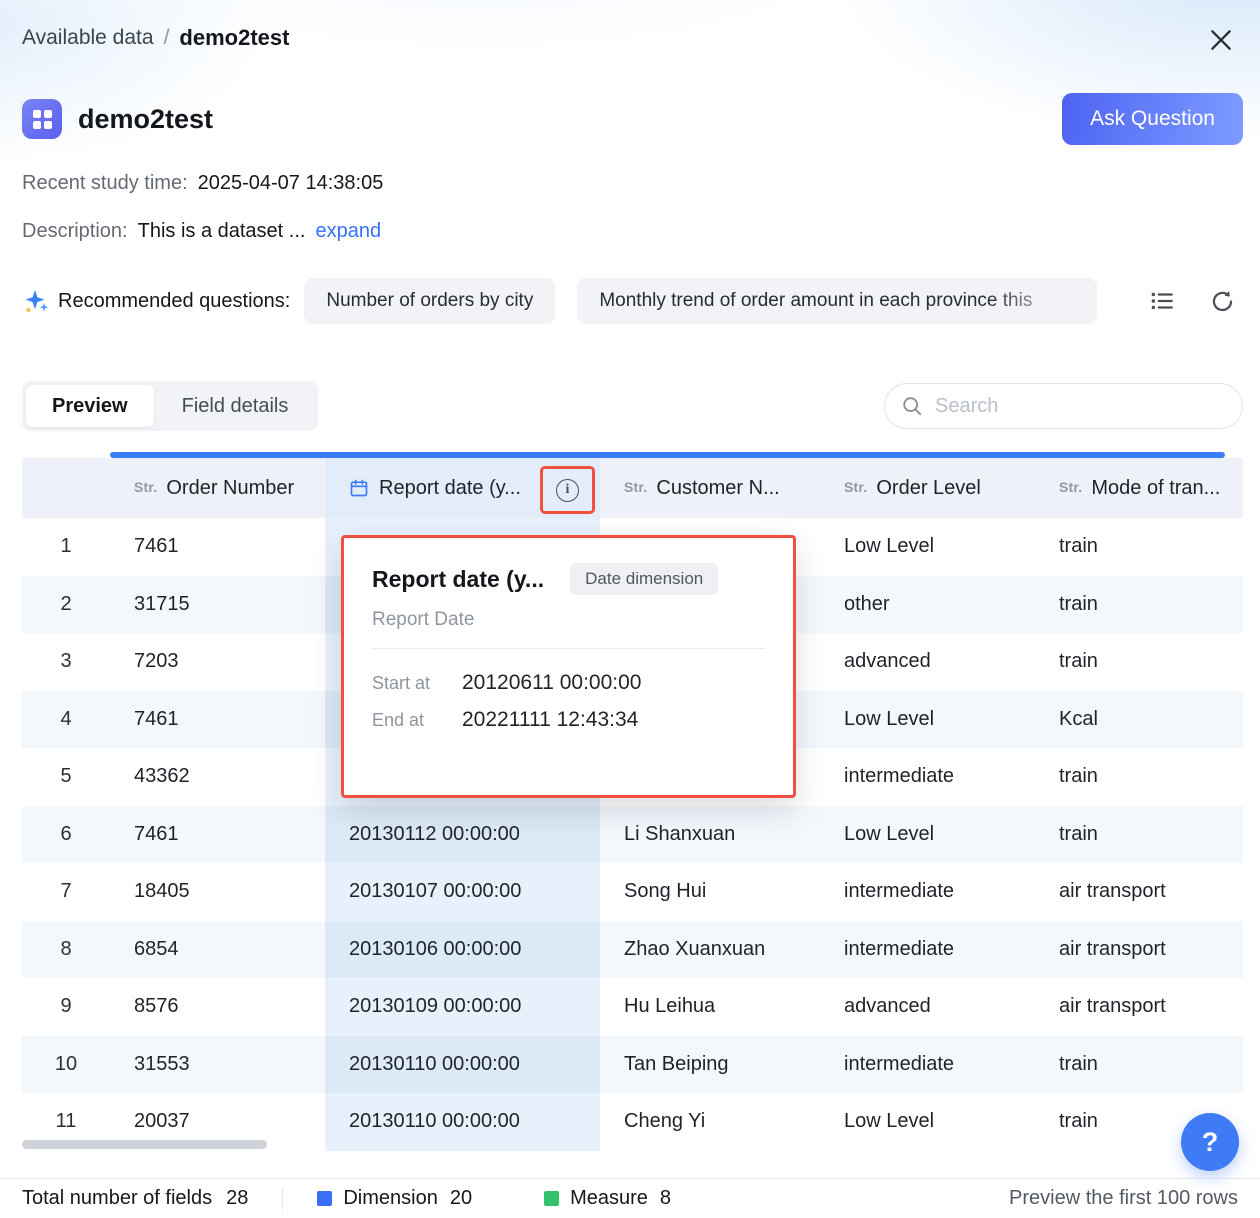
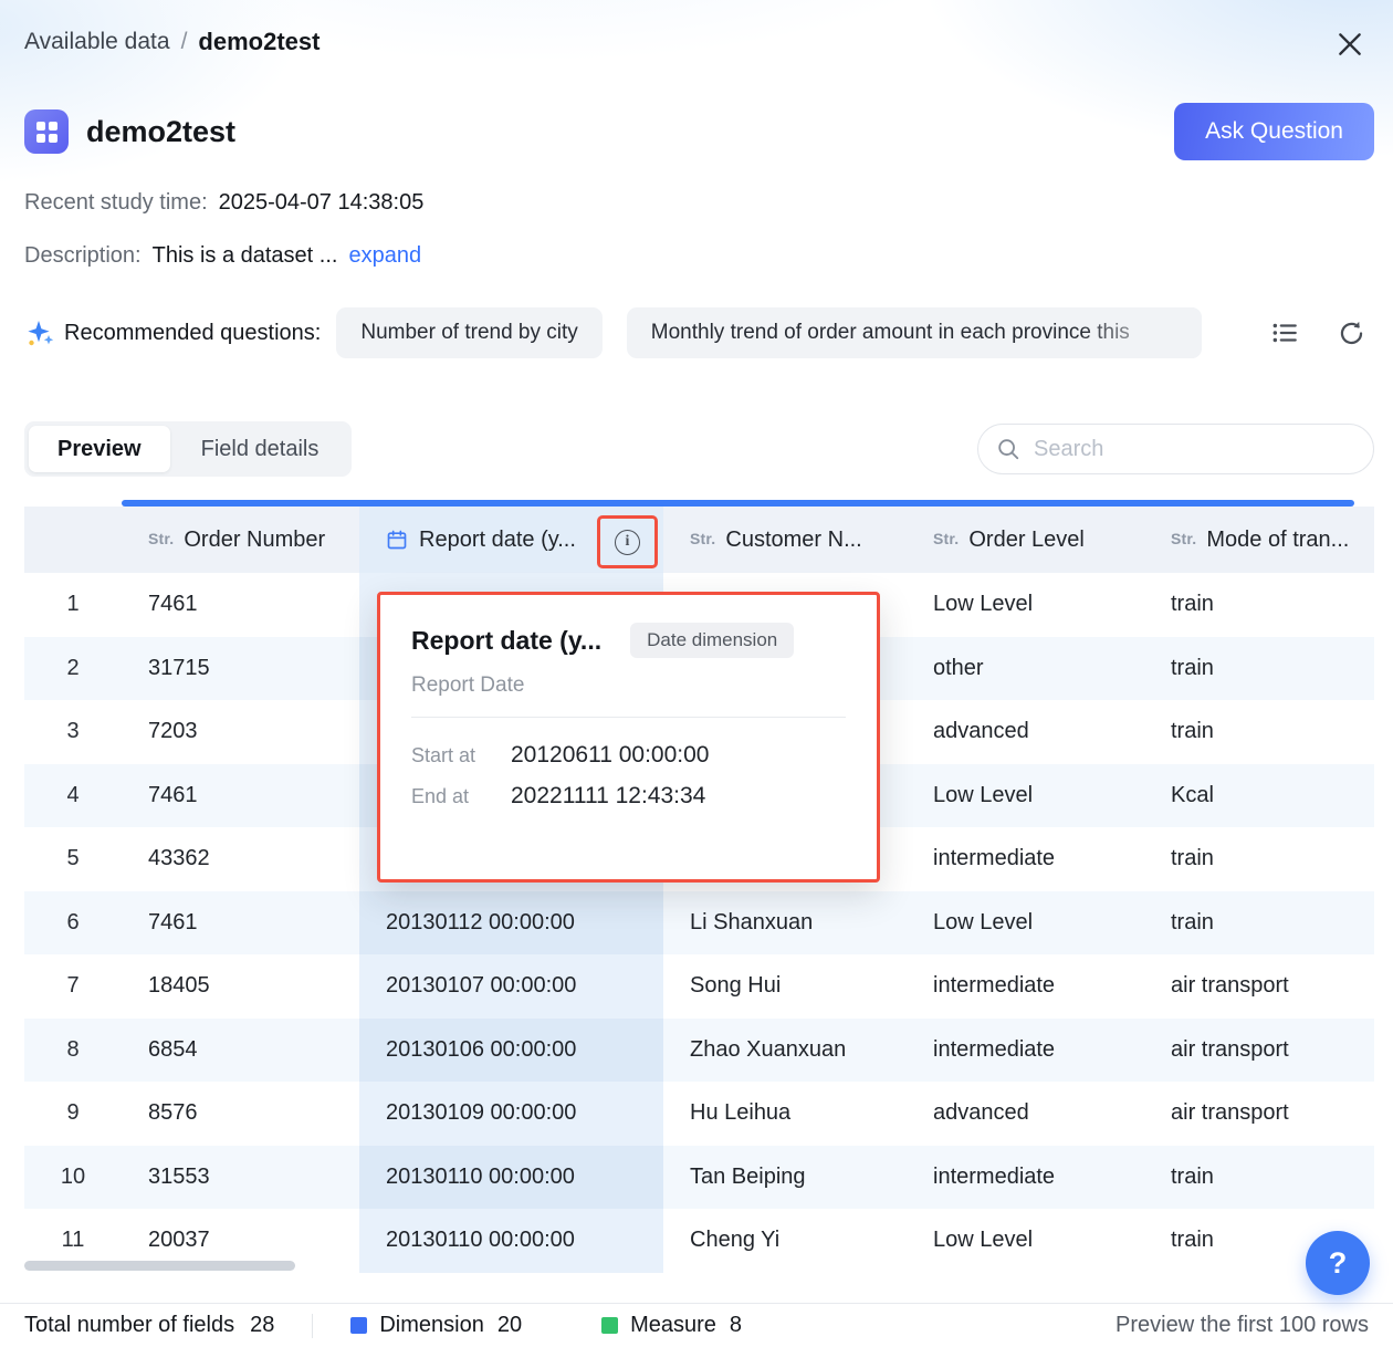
  Available data
  /
  demo2test
  demo2test
  Ask Question
  Recent study time:
  2025-04-07 14:38:05
  Description:
  This is a dataset ...
  expand
  Recommended questions:
- Number of orders by city
+ Number of trend by city
  Monthly trend of order amount in each province this
  Preview
  Field details
  Search
  Str.
  Order Number
  Report date (y...
  Str.
  Customer N...
  Str.
  Order Level
  Str.
  Mode of tran...
  1
  7461
  Low Level
  train
  2
  31715
  other
  train
  3
  7203
  advanced
  train
  4
  7461
  Low Level
  Kcal
  5
  43362
  intermediate
  train
  6
  7461
  20130112 00:00:00
  Li Shanxuan
  Low Level
  train
  7
  18405
  20130107 00:00:00
  Song Hui
  intermediate
  air transport
  8
  6854
  20130106 00:00:00
  Zhao Xuanxuan
  intermediate
  air transport
  9
  8576
  20130109 00:00:00
  Hu Leihua
  advanced
  air transport
  10
  31553
  20130110 00:00:00
  Tan Beiping
  intermediate
  train
  11
  20037
  20130110 00:00:00
  Cheng Yi
  Low Level
  train
  i
  Report date (y...
  Date dimension
  Report Date
  Start at
  20120611 00:00:00
  End at
  20221111 12:43:34
  Total number of fields
  28
  Dimension
  20
  Measure
  8
  Preview the first 100 rows
  ?
